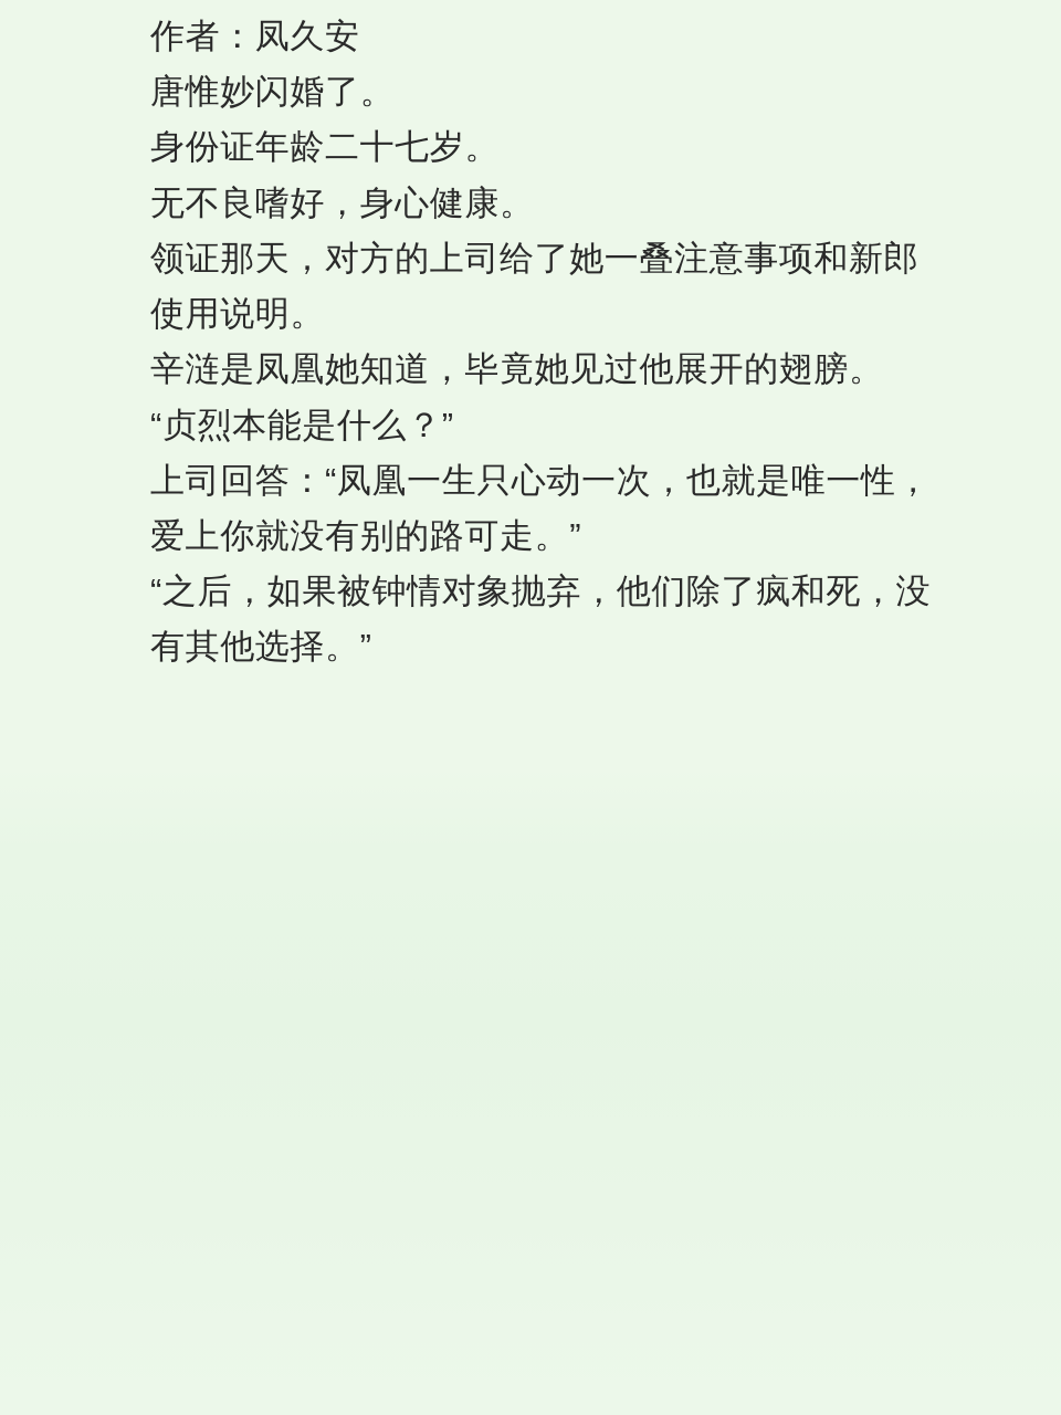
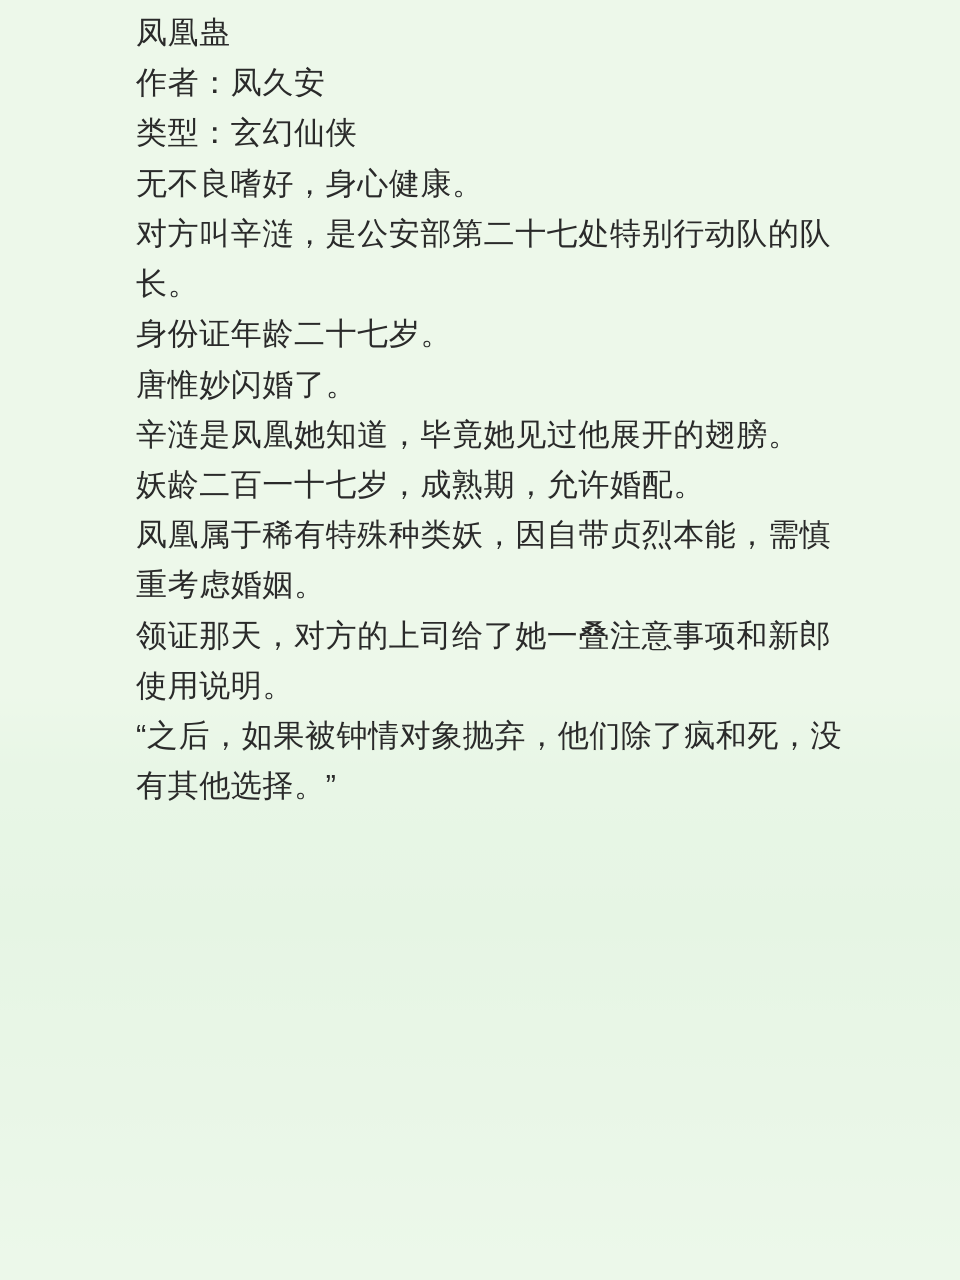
+ 凤凰蛊
  作者：凤久安
+ 类型：玄幻仙侠
- 唐惟妙闪婚了。
+ 无不良嗜好，身心健康。
+ 对方叫辛涟，是公安部第二十七处特别行动队的队长。
  身份证年龄二十七岁。
- 无不良嗜好，身心健康。
+ 唐惟妙闪婚了。
- 领证那天，对方的上司给了她一叠注意事项和新郎使用说明。
+ 辛涟是凤凰她知道，毕竟她见过他展开的翅膀。
+ 妖龄二百一十七岁，成熟期，允许婚配。
+ 凤凰属于稀有特殊种类妖，因自带贞烈本能，需慎重考虑婚姻。
- 辛涟是凤凰她知道，毕竟她见过他展开的翅膀。
+ 领证那天，对方的上司给了她一叠注意事项和新郎使用说明。
- “贞烈本能是什么？”
- 上司回答：“凤凰一生只心动一次，也就是唯一性，爱上你就没有别的路可走。”
  “之后，如果被钟情对象抛弃，他们除了疯和死，没有其他选择。”
